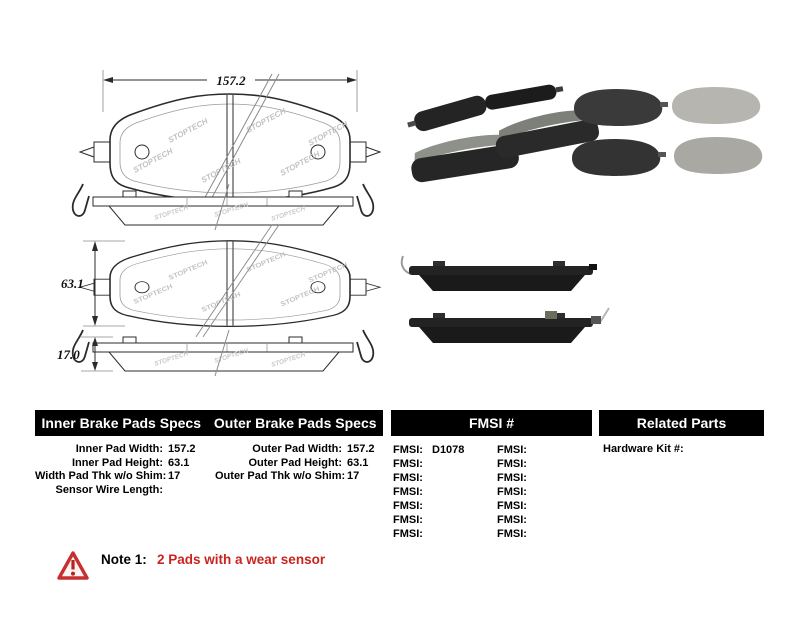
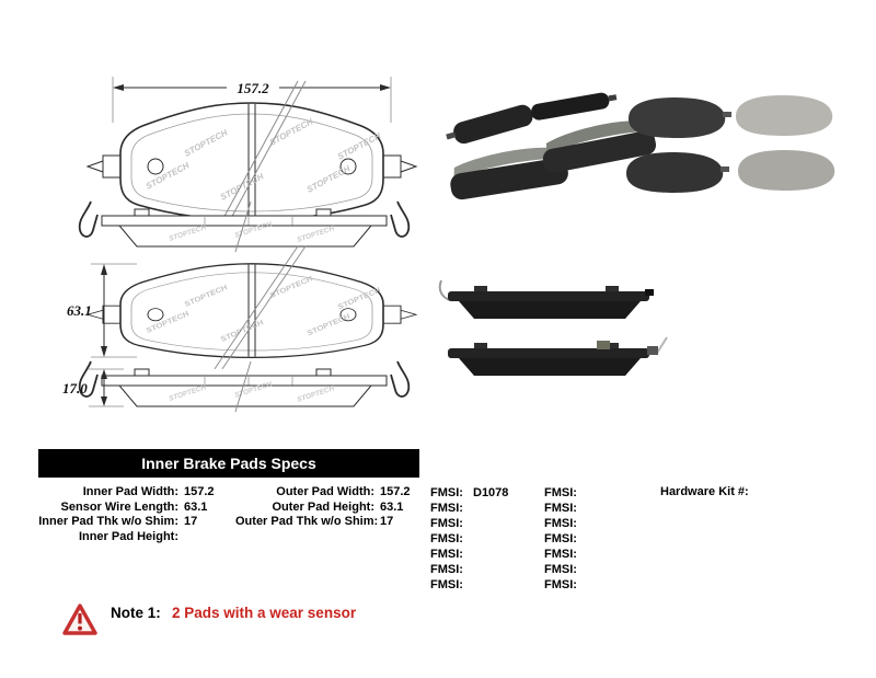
  157.2
  63.1
  17.0
  Inner Brake Pads Specs
- Outer Brake Pads Specs
- FMSI #
- Related Parts
  Inner Pad Width:
  157.2
- Inner Pad Height:
+ Sensor Wire Length:
  63.1
- Width Pad Thk w/o Shim:
+ Inner Pad Thk w/o Shim:
  17
- Sensor Wire Length:
+ Inner Pad Height:
  Outer Pad Width:
  157.2
  Outer Pad Height:
  63.1
  Outer Pad Thk w/o Shim:
  17
  FMSI:
  D1078
  FMSI:
  FMSI:
  FMSI:
  FMSI:
  FMSI:
  FMSI:
  FMSI:
  FMSI:
  FMSI:
  FMSI:
  FMSI:
  FMSI:
  FMSI:
  Hardware Kit #:
  Note 1:
  2 Pads with a wear sensor
